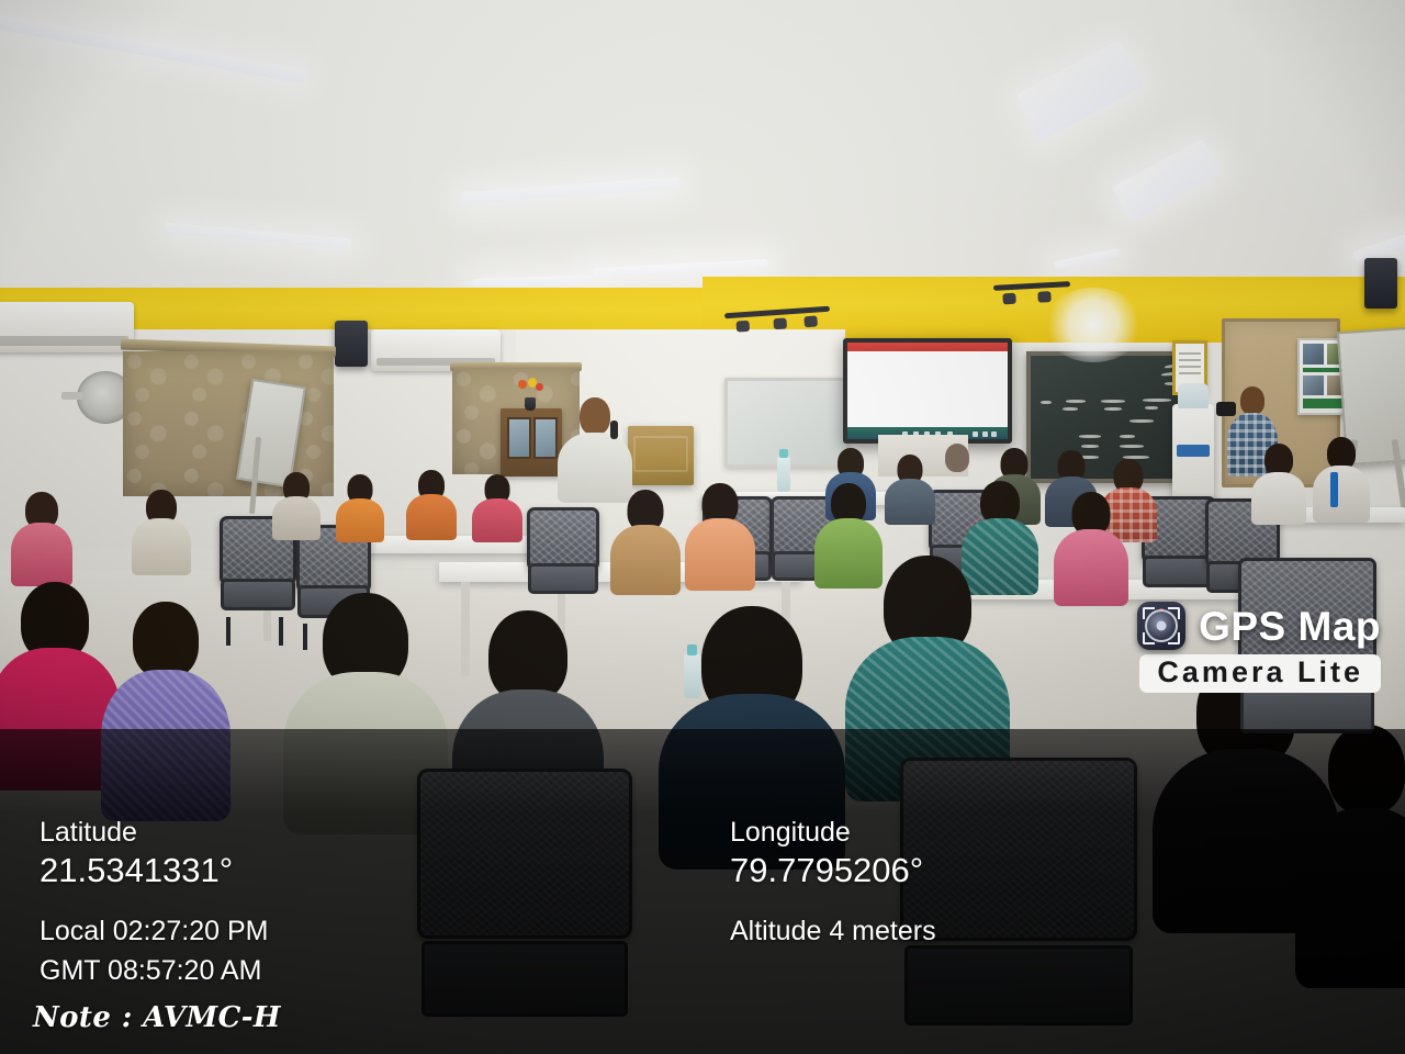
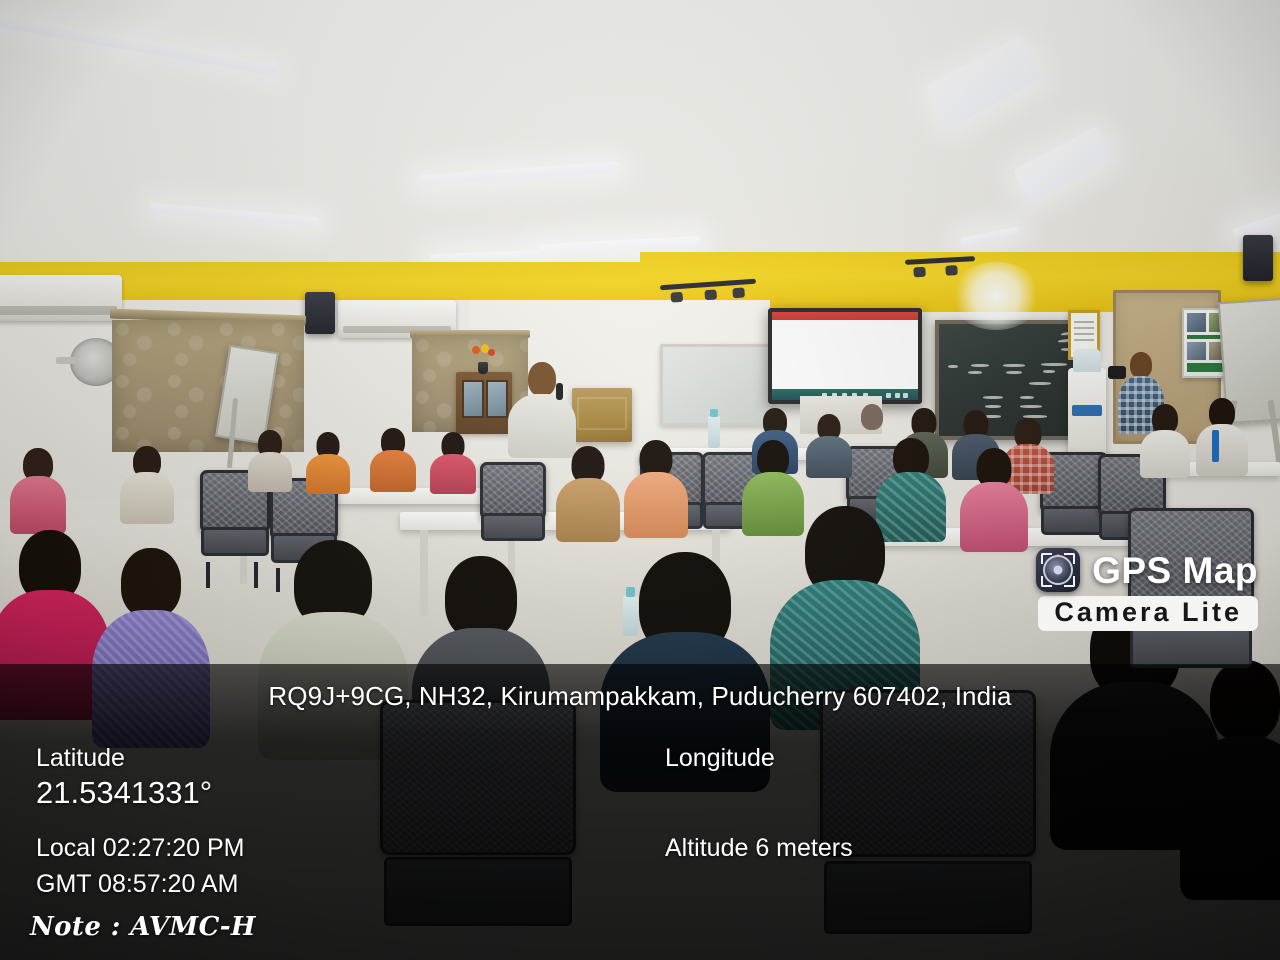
  GPS Map
  Camera Lite
+ RQ9J+9CG, NH32, Kirumampakkam, Puducherry 607402, India
  Latitude
  21.5341331°
  Longitude
- 79.7795206°
  Local 02:27:20 PM
  GMT 08:57:20 AM
- Altitude 4 meters
+ Altitude 6 meters
  Note : AVMC-H
